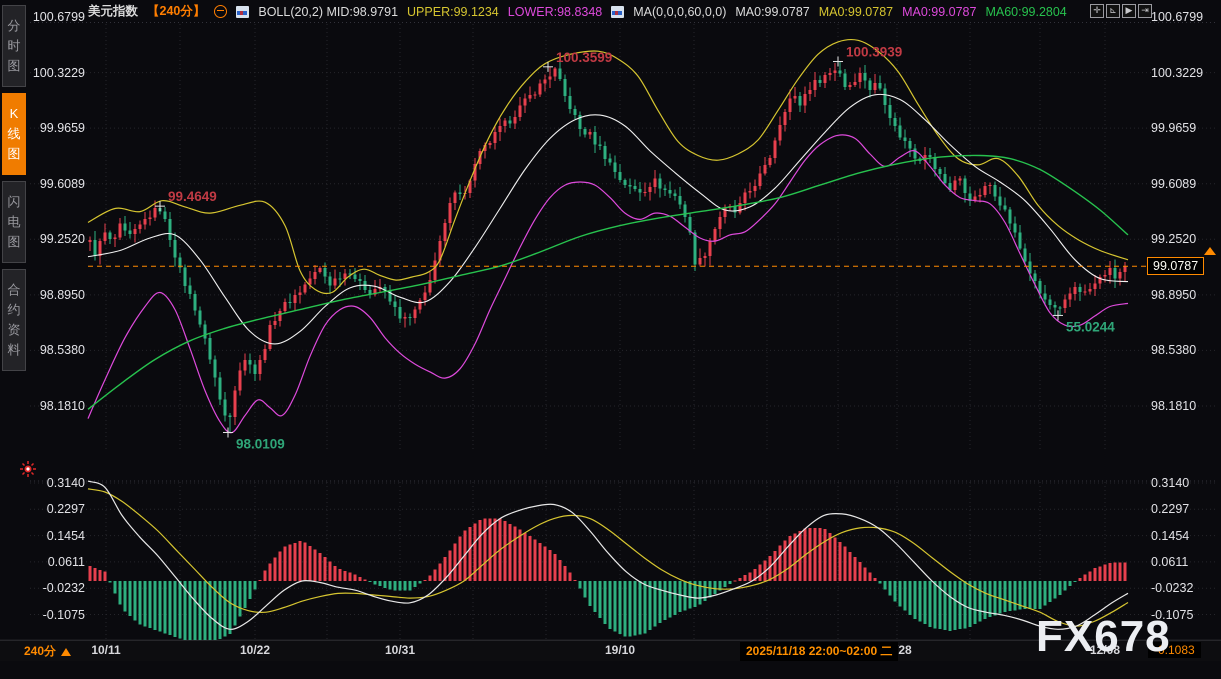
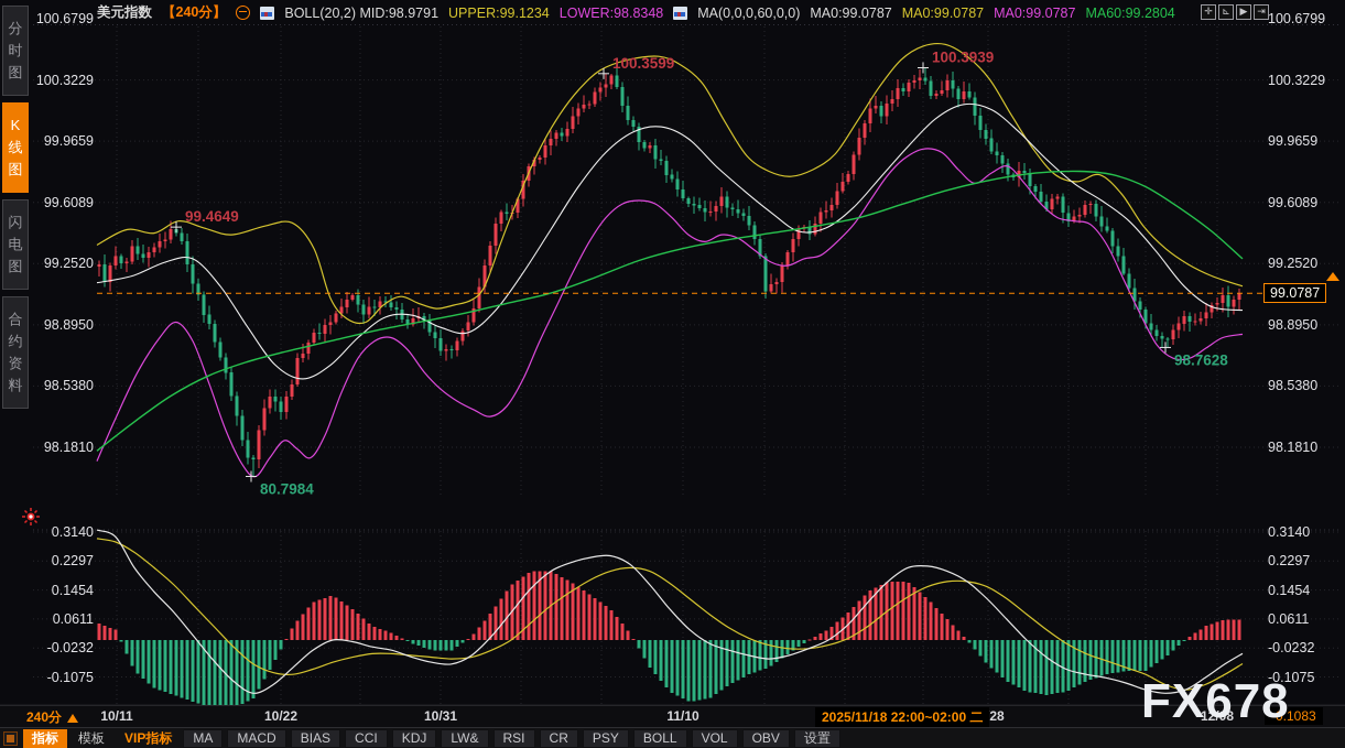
  99.4649
  100.3599
  100.3939
- 98.0109
+ 80.7984
- 55.0244
+ 98.7628
  分
  时
  图
  K
  线
  图
  闪
  电
  图
  合
  约
  资
  料
  美元指数
  【240分】
  BOLL(20,2) MID:98.9791
  UPPER:99.1234
  LOWER:98.8348
  MA(0,0,0,60,0,0)
  MA0:99.0787
  MA0:99.0787
  MA0:99.0787
  MA60:99.2804
  ✛
  ⊾
  ▶
  ⇥
  100.6799
  100.3229
  99.9659
  99.6089
  99.2520
  98.8950
  98.5380
  98.1810
  0.3140
  0.2297
  0.1454
  0.0611
  -0.0232
  -0.1075
  100.6799
  100.3229
  99.9659
  99.6089
  99.2520
  98.8950
  98.5380
  98.1810
  0.3140
  0.2297
  0.1454
  0.0611
  -0.0232
  -0.1075
  99.0787
  240分
  10/11
  10/22
  10/31
- 19/10
+ 11/10
  12/08
  2025/11/18 22:00~02:00 二
  -0.1083
+ 指标
+ 模板
+ VIP指标
+ MA
+ MACD
+ BIAS
+ CCI
+ KDJ
+ LW&
+ RSI
+ CR
+ PSY
+ BOLL
+ VOL
+ OBV
+ 设置
  FX678
